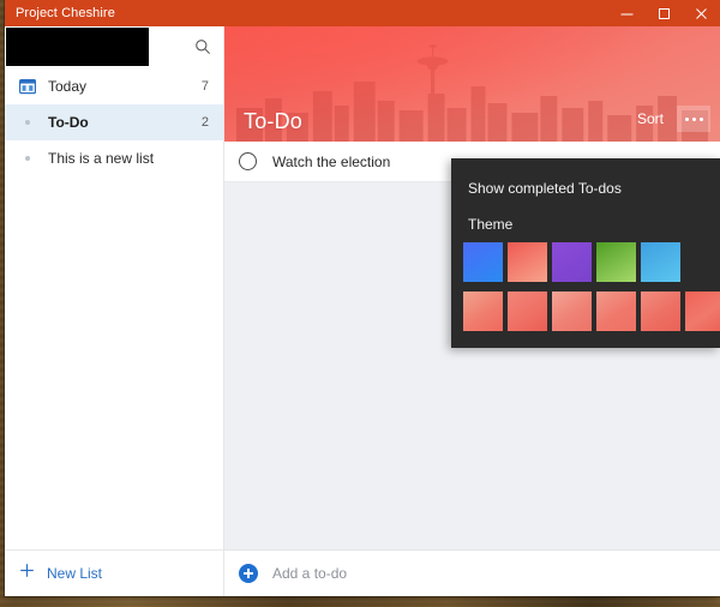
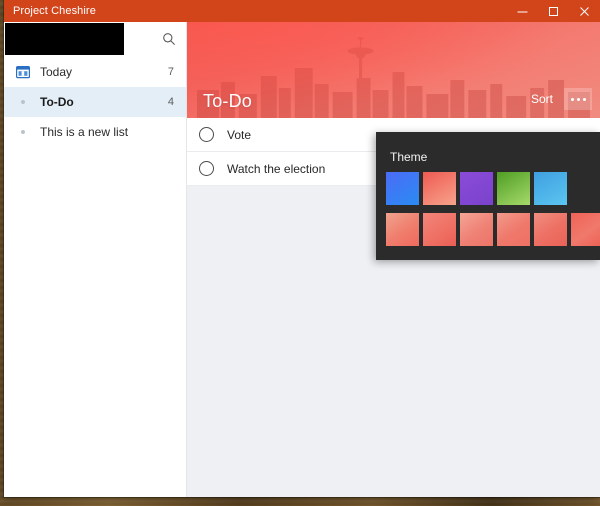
  Project Cheshire
  Today
  7
  To-Do
- 2
+ 4
  This is a new list
- New List
  To-Do
  Sort
+ Vote
  Watch the election
- Add a to-do
- Show completed To-dos
  Theme
